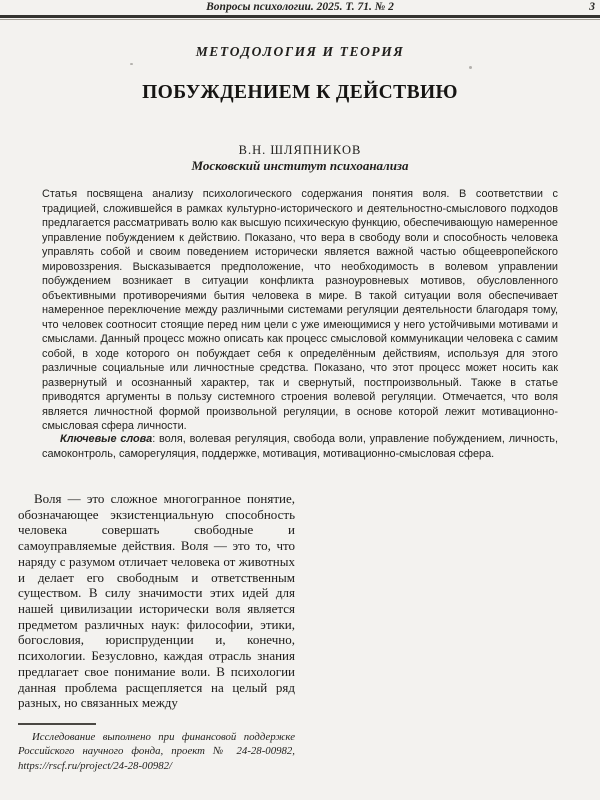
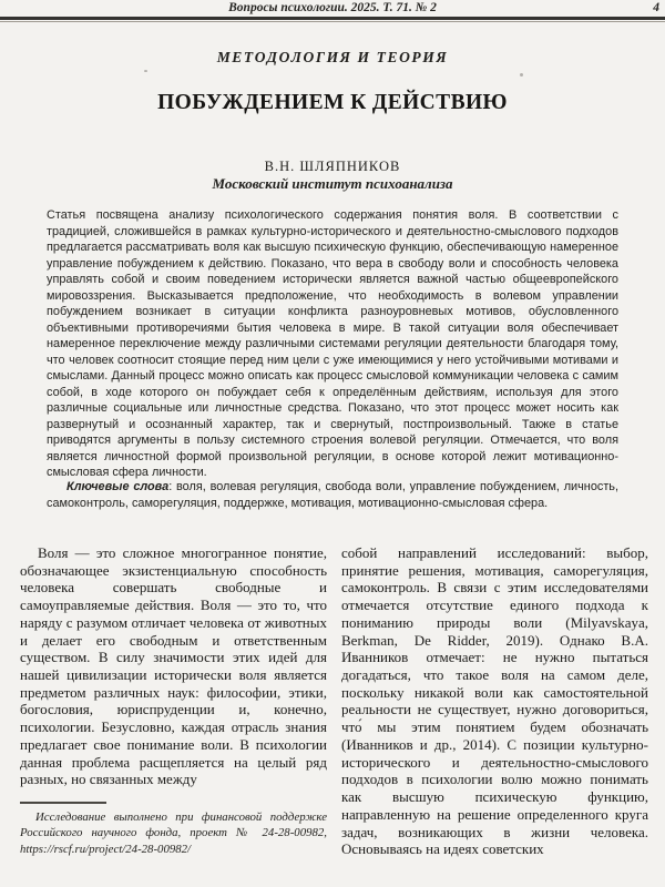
  Вопросы психологии. 2025. Т. 71. № 2
- 3
+ 4
  МЕТОДОЛОГИЯ И ТЕОРИЯ
  ПОБУЖДЕНИЕМ К ДЕЙСТВИЮ
  В.Н. ШЛЯПНИКОВ
  Московский институт психоанализа
- Статья посвящена анализу психологического содержания понятия воля. В соответствии с традицией, сложившейся в рамках культурно-исторического и деятельностно-смыслового подходов предлагается рассматривать волю как высшую психическую функцию, обеспечивающую намеренное управление побуждением к действию. Показано, что вера в свободу воли и способность человека управлять собой и своим поведением исторически является важной частью общеевропейского мировоззрения. Высказывается предположение, что необходимость в волевом управлении побуждением возникает в ситуации конфликта разноуровневых мотивов, обусловленного объективными противоречиями бытия человека в мире. В такой ситуации воля обеспечивает намеренное переключение между различными системами регуляции деятельности благодаря тому, что человек соотносит стоящие перед ним цели с уже имеющимися у него устойчивыми мотивами и смыслами. Данный процесс можно описать как процесс смысловой коммуникации человека с самим собой, в ходе которого он побуждает себя к определённым действиям, используя для этого различные социальные или личностные средства. Показано, что этот процесс может носить как развернутый и осознанный характер, так и свернутый, постпроизвольный. Также в статье приводятся аргументы в пользу системного строения волевой регуляции. Отмечается, что воля является личностной формой произвольной регуляции, в основе которой лежит мотивационно-смысловая сфера личности.
+ Статья посвящена анализу психологического содержания понятия воля. В соответствии с традицией, сложившейся в рамках культурно-исторического и деятельностно-смыслового подходов предлагается рассматривать воля как высшую психическую функцию, обеспечивающую намеренное управление побуждением к действию. Показано, что вера в свободу воли и способность человека управлять собой и своим поведением исторически является важной частью общеевропейского мировоззрения. Высказывается предположение, что необходимость в волевом управлении побуждением возникает в ситуации конфликта разноуровневых мотивов, обусловленного объективными противоречиями бытия человека в мире. В такой ситуации воля обеспечивает намеренное переключение между различными системами регуляции деятельности благодаря тому, что человек соотносит стоящие перед ним цели с уже имеющимися у него устойчивыми мотивами и смыслами. Данный процесс можно описать как процесс смысловой коммуникации человека с самим собой, в ходе которого он побуждает себя к определённым действиям, используя для этого различные социальные или личностные средства. Показано, что этот процесс может носить как развернутый и осознанный характер, так и свернутый, постпроизвольный. Также в статье приводятся аргументы в пользу системного строения волевой регуляции. Отмечается, что воля является личностной формой произвольной регуляции, в основе которой лежит мотивационно-смысловая сфера личности.
  Ключевые слова: воля, волевая регуляция, свобода воли, управление побуждением, личность, самоконтроль, саморегуляция, поддержке, мотивация, мотивационно-смысловая сфера.
  Воля — это сложное многогранное понятие, обозначающее экзистенциальную способность человека совершать свободные и самоуправляемые действия. Воля — это то, что наряду с разумом отличает человека от животных и делает его свободным и ответственным существом. В силу значимости этих идей для нашей цивилизации исторически воля является предметом различных наук: философии, этики, богословия, юриспруденции и, конечно, психологии. Безусловно, каждая отрасль знания предлагает свое понимание воли. В психологии данная проблема расщепляется на целый ряд разных, но связанных между
  Исследование выполнено при финансовой поддержке Российского научного фонда, проект № 24-28-00982, https://rscf.ru/project/24-28-00982/
+ собой направлений исследований: выбор, принятие решения, мотивация, саморегуляция, самоконтроль. В связи с этим исследователями отмечается отсутствие единого подхода к пониманию природы воли (Milyavskaya, Berkman, De Ridder, 2019). Однако В.А. Иванников отмечает: не нужно пытаться догадаться, что такое воля на самом деле, поскольку никакой воли как самостоятельной реальности не существует, нужно договориться, что́ мы этим понятием будем обозначать (Иванников и др., 2014). С позиции культурно-исторического и деятельностно-смыслового подходов в психологии волю можно понимать как высшую психическую функцию, направленную на решение определенного круга задач, возникающих в жизни человека. Основываясь на идеях советских
